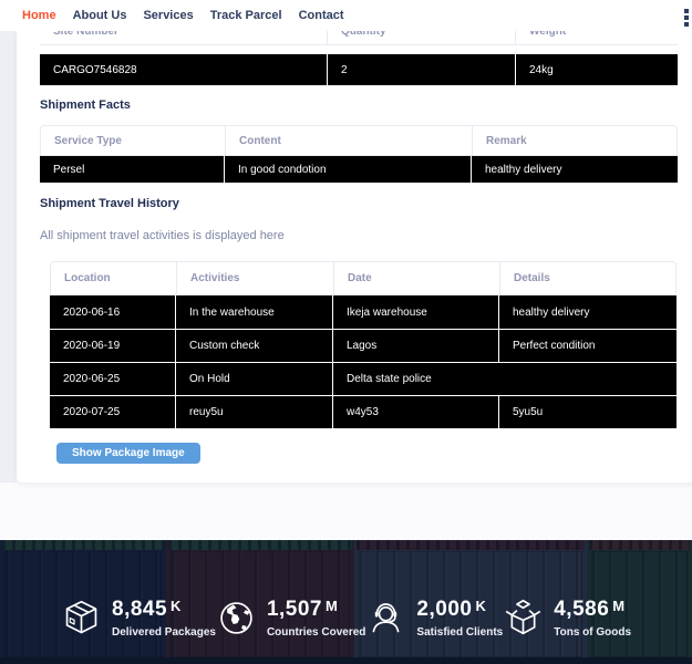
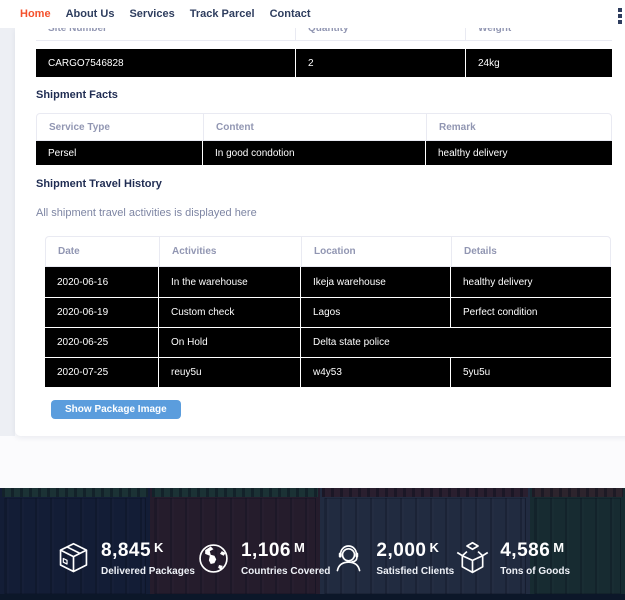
  Home
  About Us
  Services
  Track Parcel
  Contact
  Site Number
  Quantity
  Weight
  CARGO7546828
  2
  24kg
  Shipment Facts
  Service Type
  Content
  Remark
  Persel
  In good condotion
  healthy delivery
  Shipment Travel History
  All shipment travel activities is displayed here
- Location
+ Date
  Activities
- Date
+ Location
  Details
  2020-06-16
  In the warehouse
  Ikeja warehouse
  healthy delivery
  2020-06-19
  Custom check
  Lagos
  Perfect condition
  2020-06-25
  On Hold
  Delta state police
  2020-07-25
  reuy5u
  w4y53
  5yu5u
  Show Package Image
  8,845 K
  Delivered Packages
- 1,507 M
+ 1,106 M
  Countries Covered
  2,000 K
  Satisfied Clients
  4,586 M
  Tons of Goods
